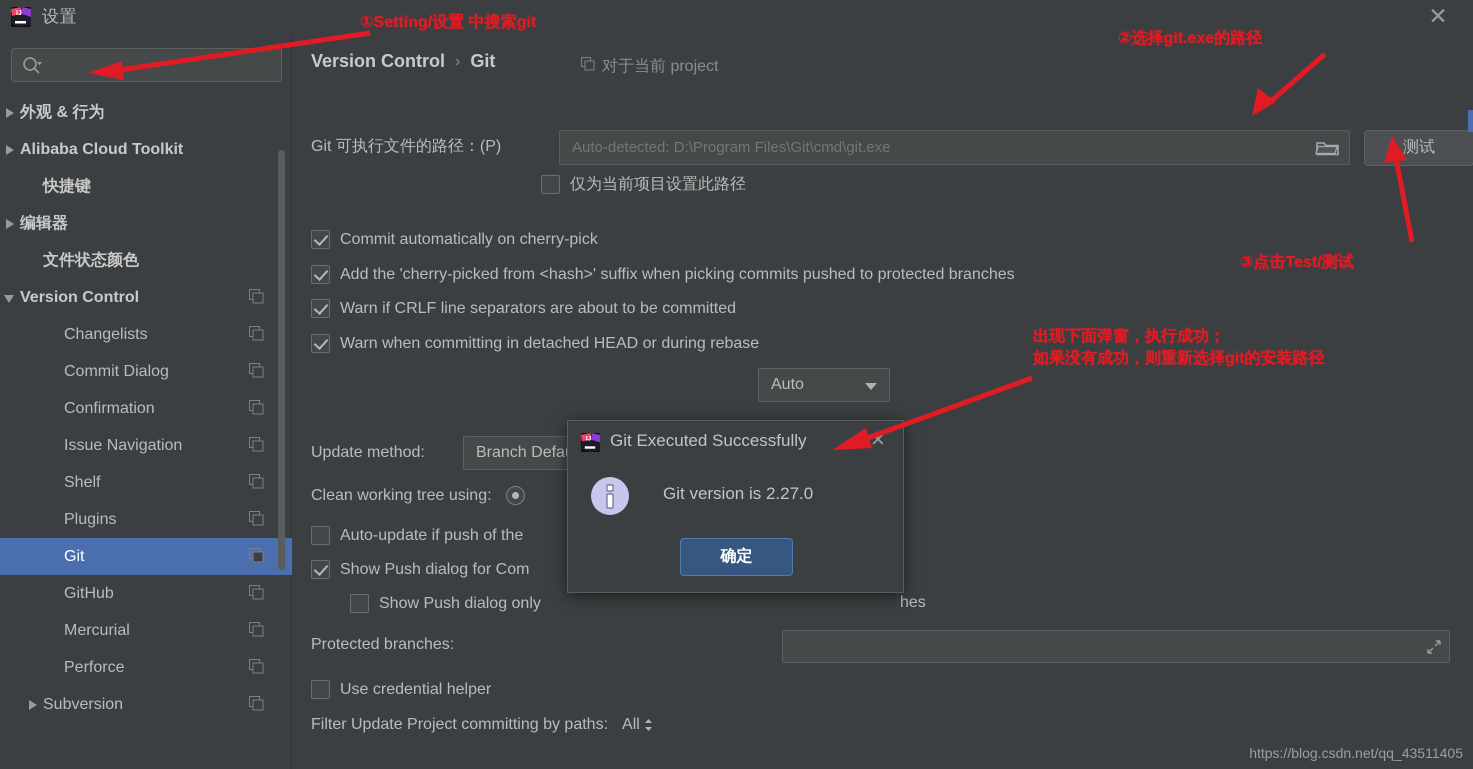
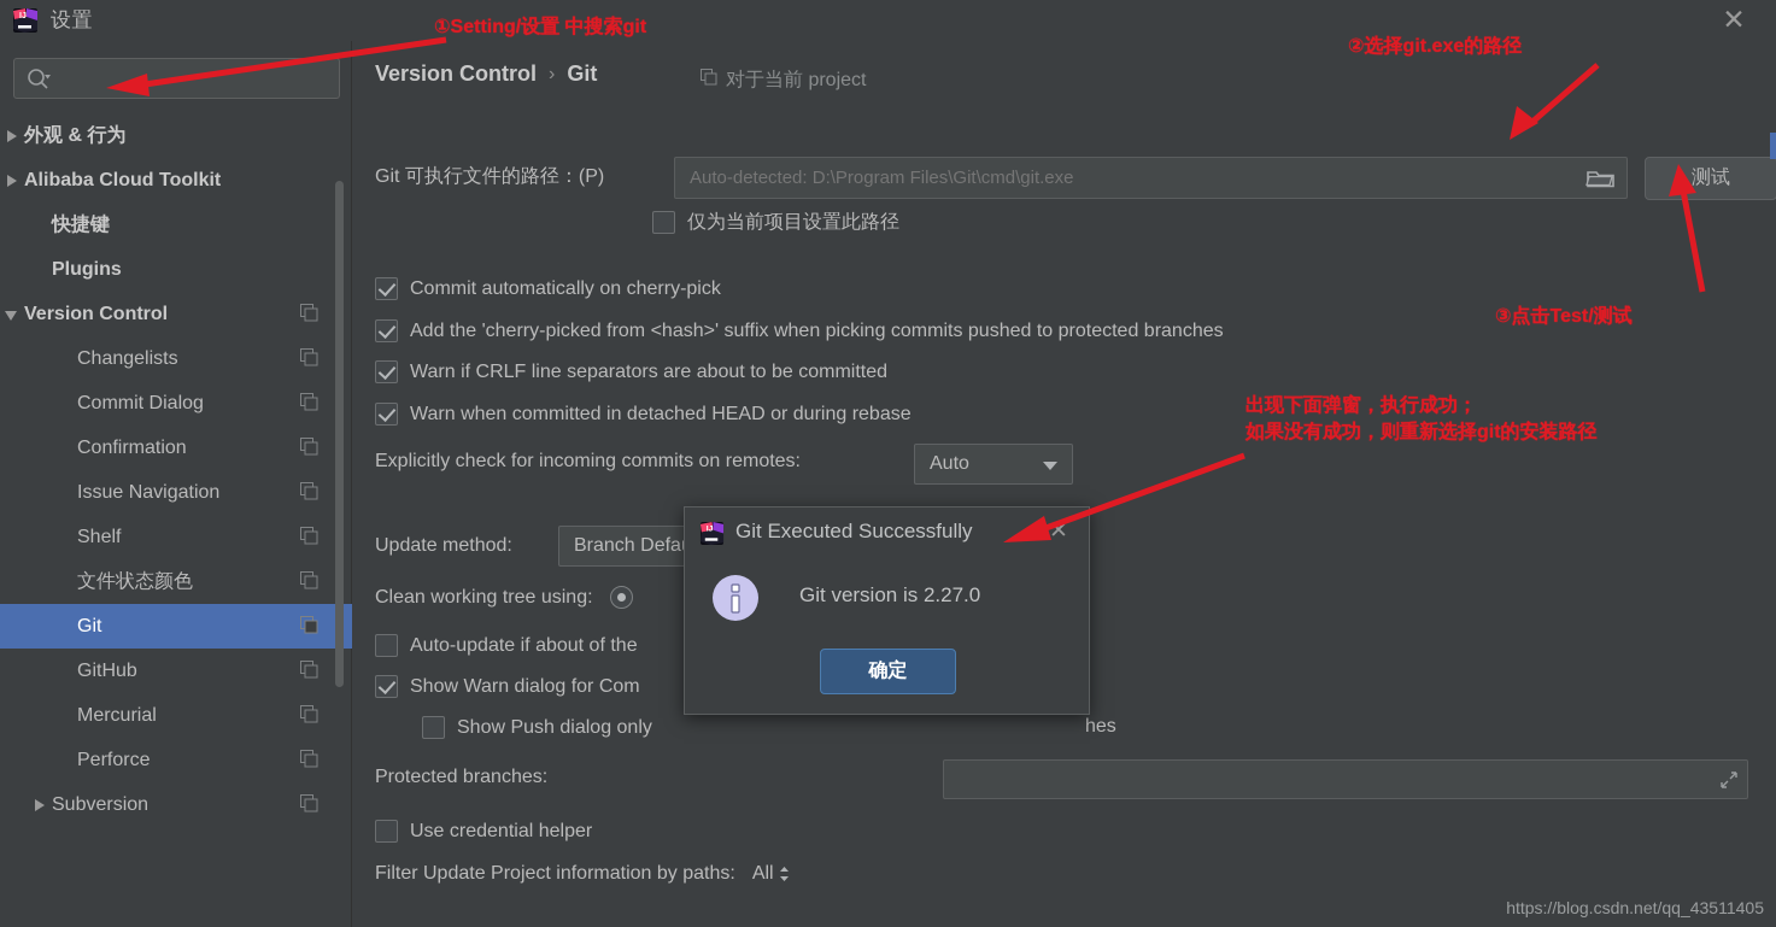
  设置
  ✕
  外观 & 行为
  Alibaba Cloud Toolkit
  快捷键
- 编辑器
- 文件状态颜色
+ Plugins
  Version Control
  Changelists
  Commit Dialog
  Confirmation
  Issue Navigation
  Shelf
- Plugins
+ 文件状态颜色
  Git
  GitHub
  Mercurial
  Perforce
  Subversion
  Version Control
  ›
  Git
  对于当前 project
  Git 可执行文件的路径：(P)
  Auto-detected: D:\Program Files\Git\cmd\git.exe
  测试
  仅为当前项目设置此路径
  Commit automatically on cherry-pick
  Add the 'cherry-picked from <hash>' suffix when picking commits pushed to protected branches
  Warn if CRLF line separators are about to be committed
- Warn when committing in detached HEAD or during rebase
+ Warn when committed in detached HEAD or during rebase
+ Explicitly check for incoming commits on remotes:
  Auto
  Update method:
  Branch Defa
  Clean working tree using:
- Auto-update if push of the
+ Auto-update if about of the
- Show Push dialog for Com
+ Show Warn dialog for Com
  Show Push dialog only
  hes
  Protected branches:
  Use credential helper
- Filter Update Project committing by paths:
+ Filter Update Project information by paths:
  All
  https://blog.csdn.net/qq_43511405
  Git Executed Successfully
  ✕
  Git version is 2.27.0
  确定
  ①Setting/设置 中搜索git
  ②选择git.exe的路径
  ③点击Test/测试
  出现下面弹窗，执行成功；
  如果没有成功，则重新选择git的安装路径
